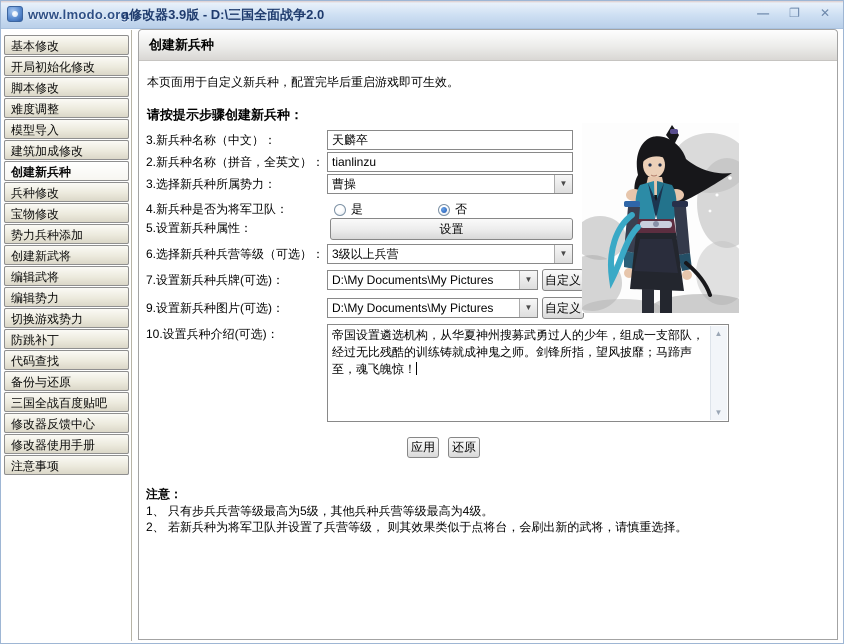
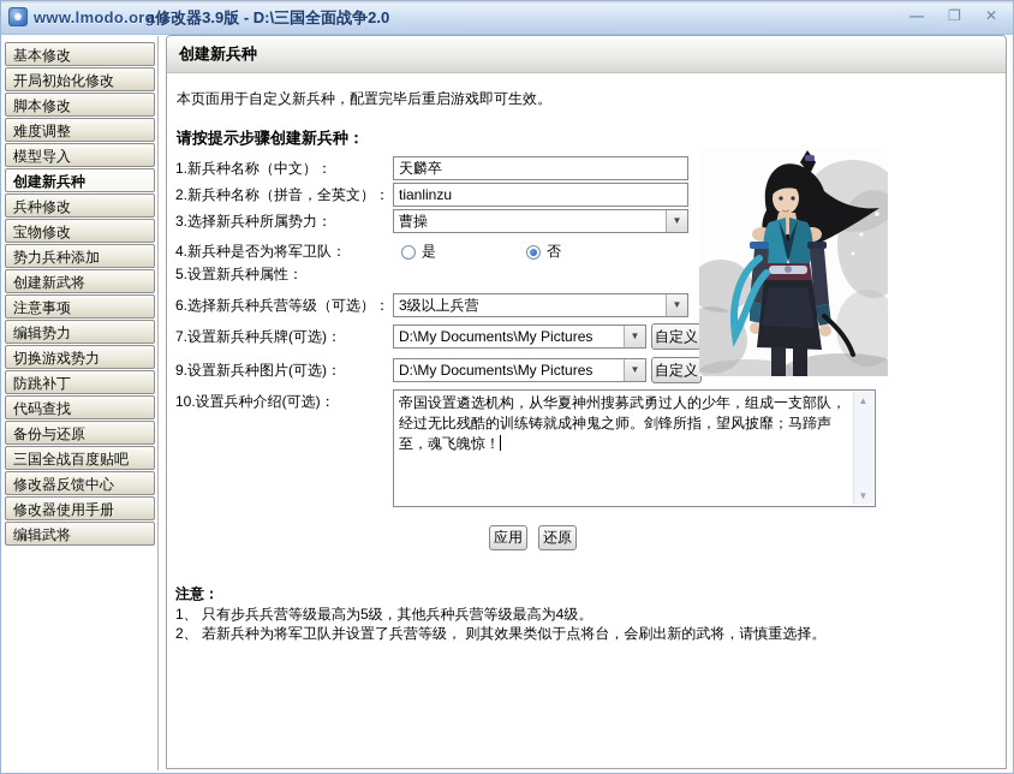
  www.lmodo.orga修改器3.9版 - D:\三国全面战争2.0
  —
  ❐
  ✕
  基本修改
  开局初始化修改
  脚本修改
  难度调整
  模型导入
- 建筑加成修改
  创建新兵种
  兵种修改
  宝物修改
  势力兵种添加
  创建新武将
- 编辑武将
+ 注意事项
  编辑势力
  切换游戏势力
  防跳补丁
  代码查找
  备份与还原
  三国全战百度贴吧
  修改器反馈中心
  修改器使用手册
- 注意事项
+ 编辑武将
  创建新兵种
  本页面用于自定义新兵种，配置完毕后重启游戏即可生效。
  请按提示步骤创建新兵种：
- 3.新兵种名称（中文）：
+ 1.新兵种名称（中文）：
  天麟卒
  2.新兵种名称（拼音，全英文）：
  tianlinzu
  3.选择新兵种所属势力：
  曹操
  ▼
  4.新兵种是否为将军卫队：
  是
  否
  5.设置新兵种属性：
- 设置
  6.选择新兵种兵营等级（可选）：
  3级以上兵营
  ▼
  7.设置新兵种兵牌(可选)：
  D:\My Documents\My Pictures
  ▼
  自定义
  9.设置新兵种图片(可选)：
  D:\My Documents\My Pictures
  ▼
  自定义
  10.设置兵种介绍(可选)：
  帝国设置遴选机构，从华夏神州搜募武勇过人的少年，组成一支部队，经过无比残酷的训练铸就成神鬼之师。剑锋所指，望风披靡；马蹄声至，魂飞魄惊！
  ▲
  ▼
  应用
  还原
  注意：
  1、 只有步兵兵营等级最高为5级，其他兵种兵营等级最高为4级。
  2、 若新兵种为将军卫队并设置了兵营等级， 则其效果类似于点将台，会刷出新的武将，请慎重选择。
